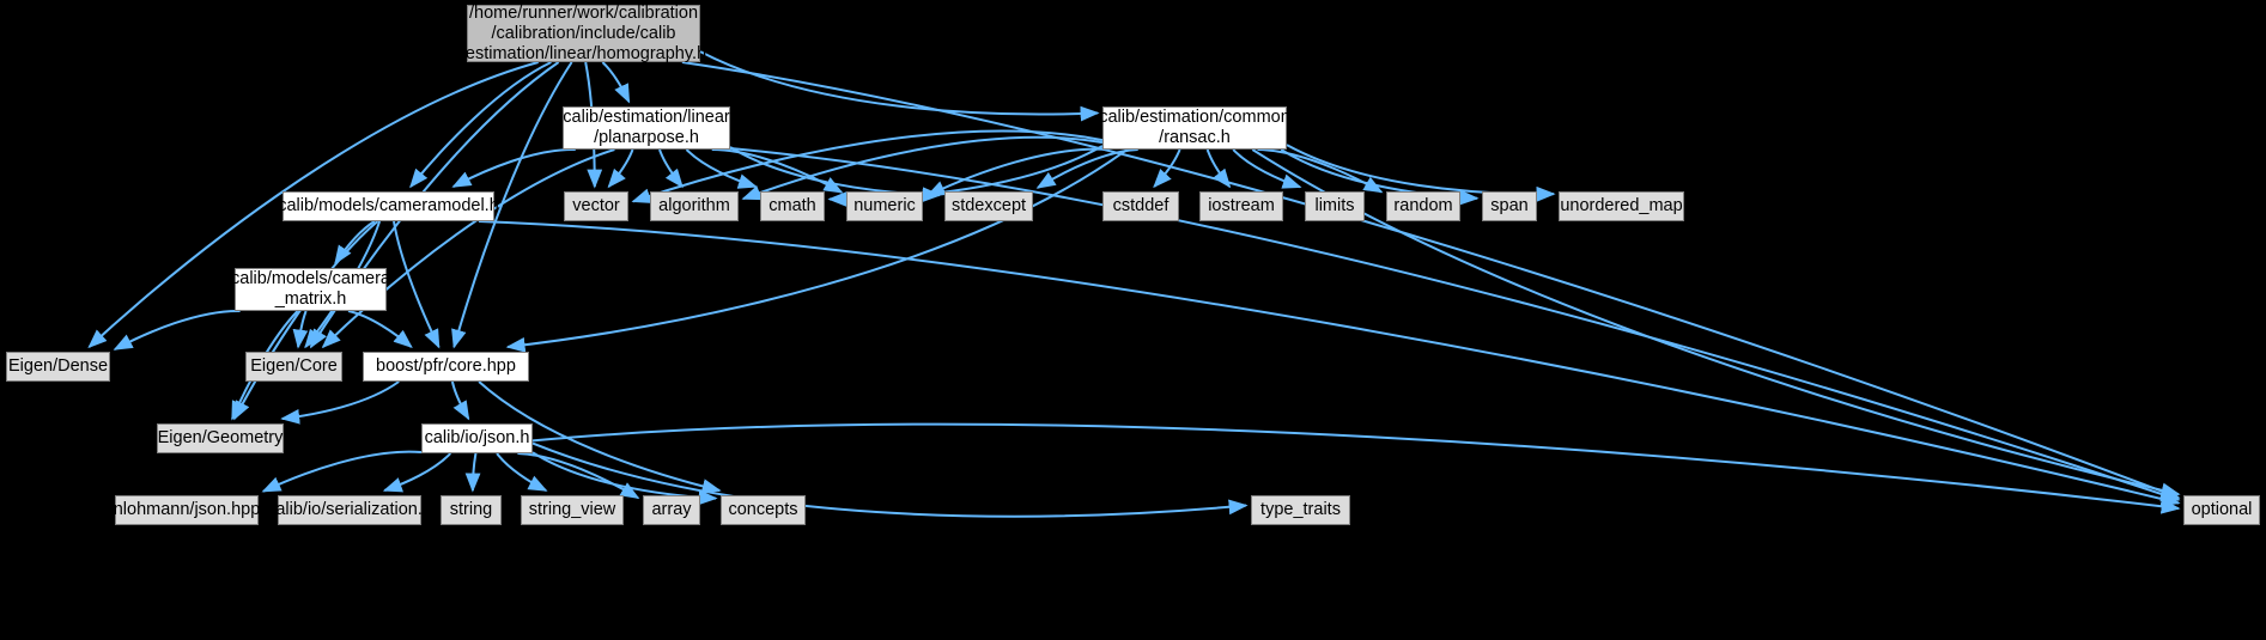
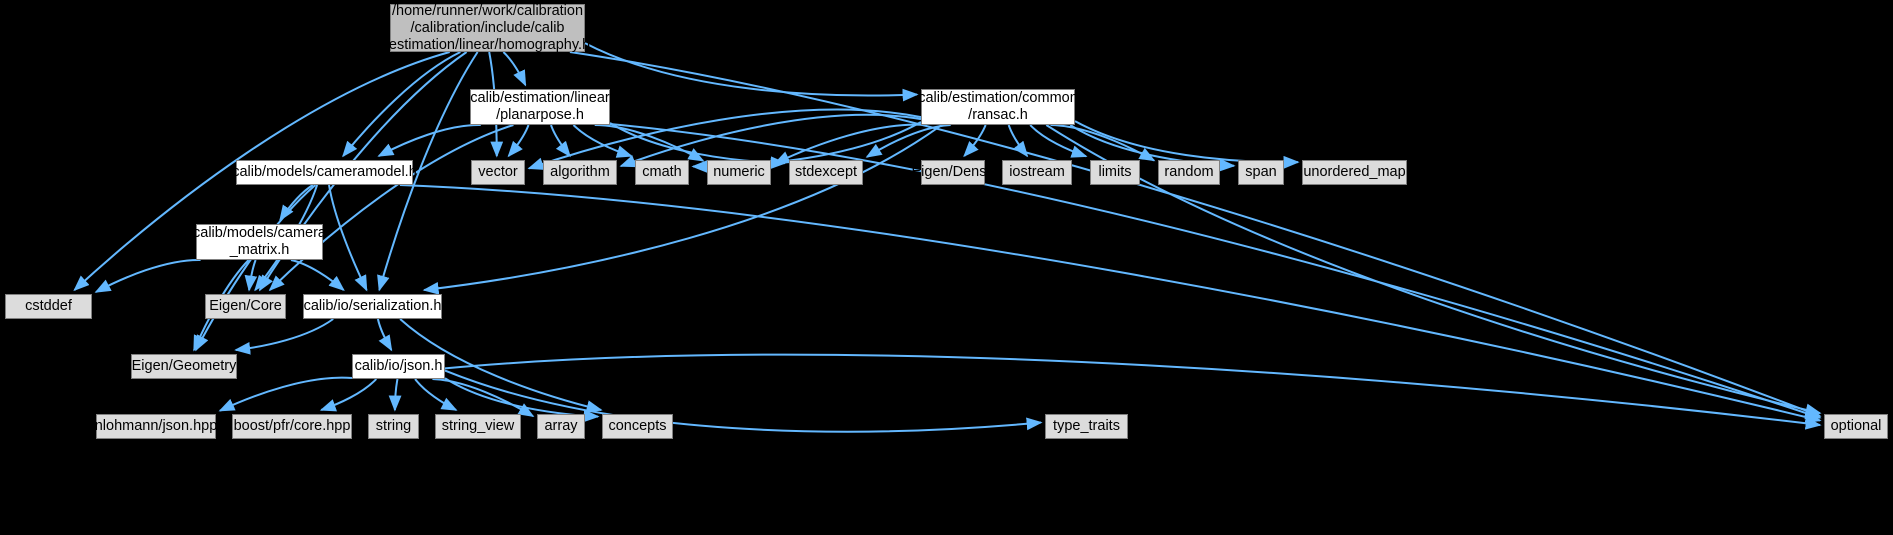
  /home/runner/work/calibration
  /calibration/include/calib
  /estimation/linear/homography.h
  calib/estimation/linear
  /planarpose.h
  calib/estimation/common
  /ransac.h
  calib/models/cameramodel.h
  vector
  algorithm
  cmath
  numeric
  stdexcept
- cstddef
+ Eigen/Dense
  iostream
  limits
  random
  span
  unordered_map
  calib/models/camera
  _matrix.h
- Eigen/Dense
+ cstddef
  Eigen/Core
- boost/pfr/core.hpp
+ calib/io/serialization.h
  Eigen/Geometry
  calib/io/json.h
  nlohmann/json.hpp
- calib/io/serialization.h
+ boost/pfr/core.hpp
  string
  string_view
  array
  concepts
  type_traits
  optional
